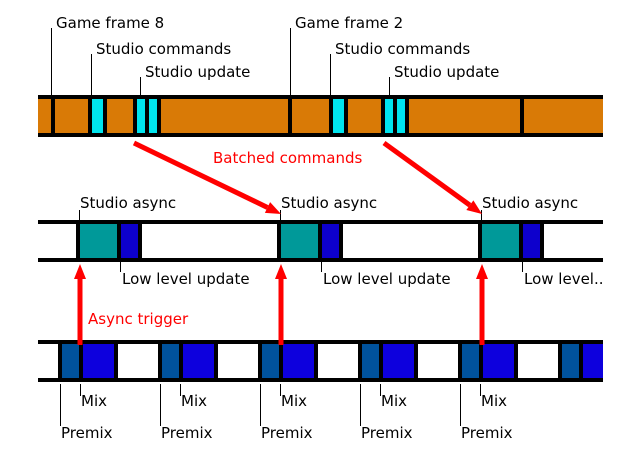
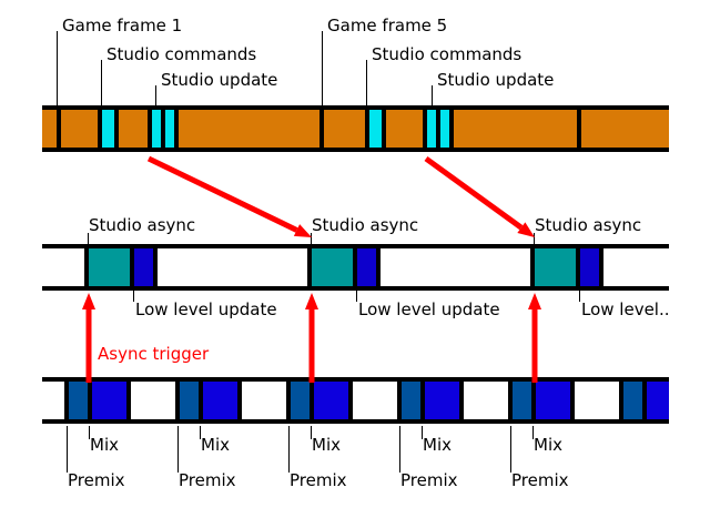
- Game frame 8
+ Game frame 1
  Studio commands
  Studio update
- Game frame 2
+ Game frame 5
  Studio commands
  Studio update
  Studio async
  Studio async
  Studio async
  Low level update
  Low level update
  Low level..
  Mix
  Premix
  Mix
  Premix
  Mix
  Premix
  Mix
  Premix
  Mix
  Premix
- Batched commands
  Async trigger
